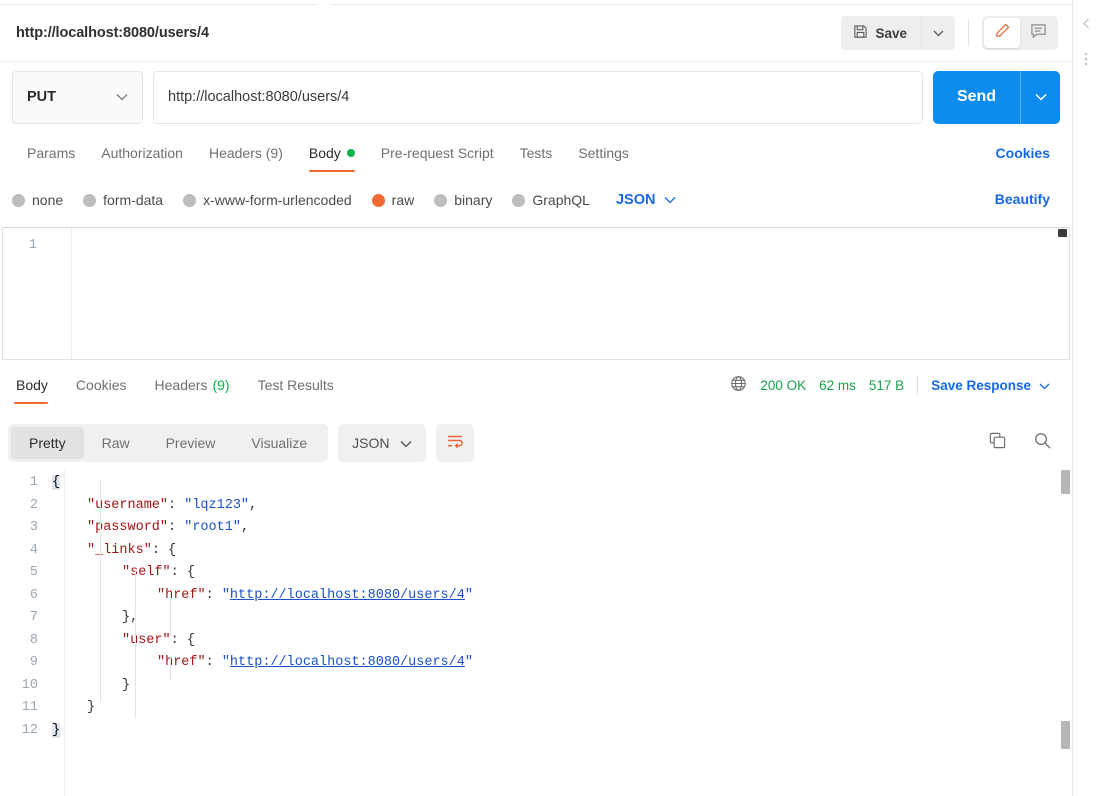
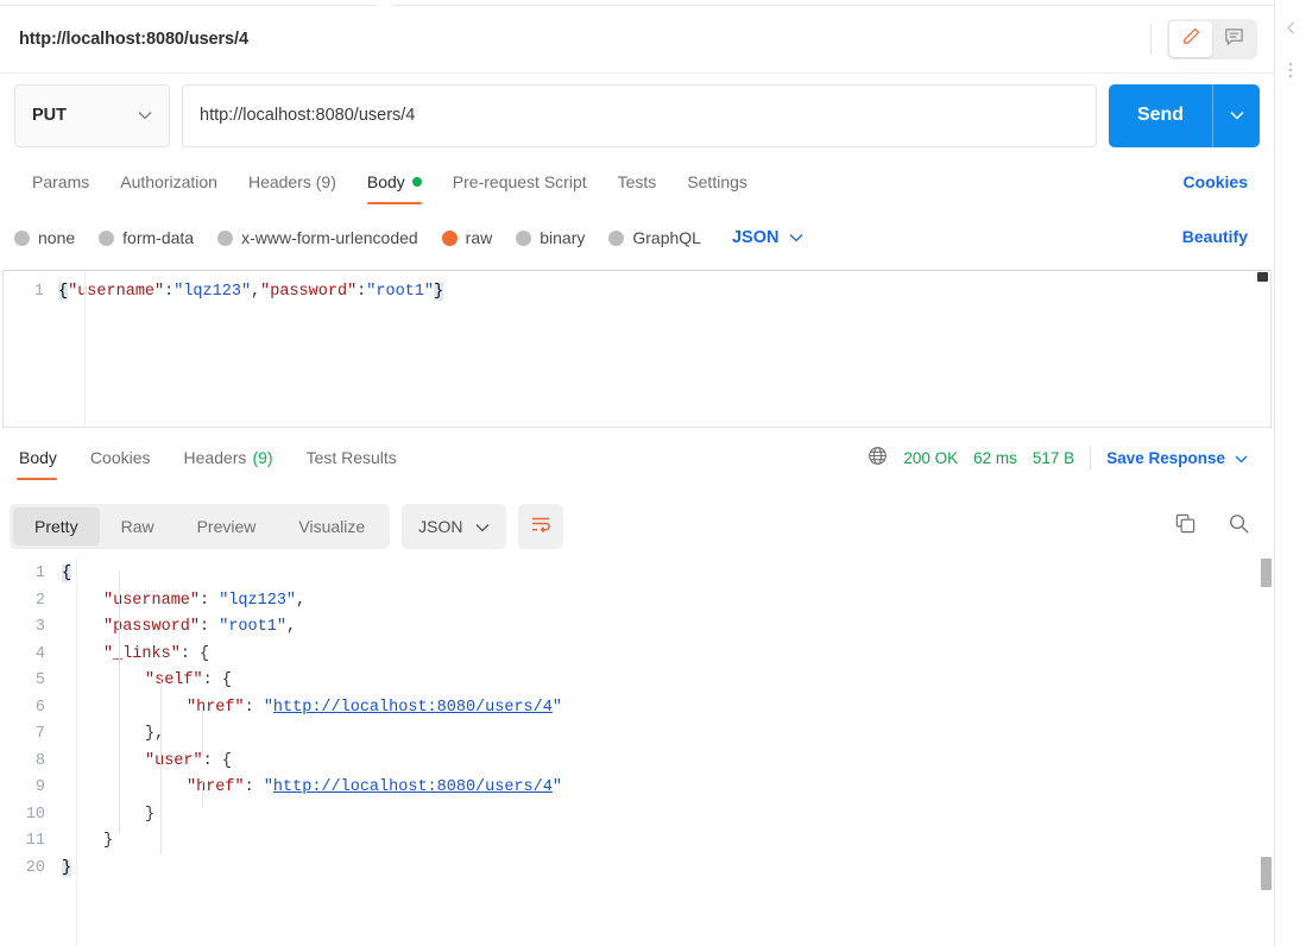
  http://localhost:8080/users/4
- Save
  PUT
  http://localhost:8080/users/4
  Send
  Params
  Authorization
  Headers (9)
  Body
  Pre-request Script
  Tests
  Settings
  Cookies
  none
  form-data
  x-www-form-urlencoded
  raw
  binary
  GraphQL
  JSON
  Beautify
  1
+ {"username":"lqz123","password":"root1"}
  Body
  Cookies
  Headers
  (9)
  Test Results
  200 OK
  62 ms
  517 B
  Save Response
  Pretty
  Raw
  Preview
  Visualize
  JSON
  1
  {
  2
  "sername": "lqz123",
  3
  "assword": "root1",
  4
  "links": {
  5
  "elf": {
  6
  "ref": "http://localhost:8080/users/4"
  7
  8
  "ser": {
  9
  "ref": "http://localhost:8080/users/4"
  10
  }
  11
  }
- 12
+ 20
  }
